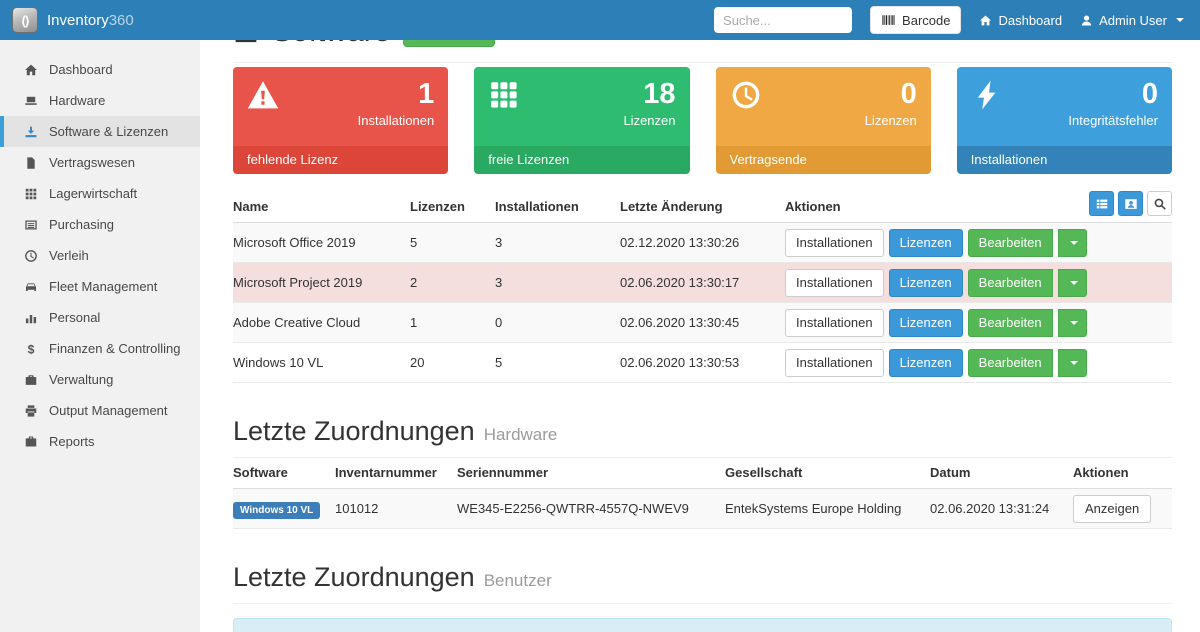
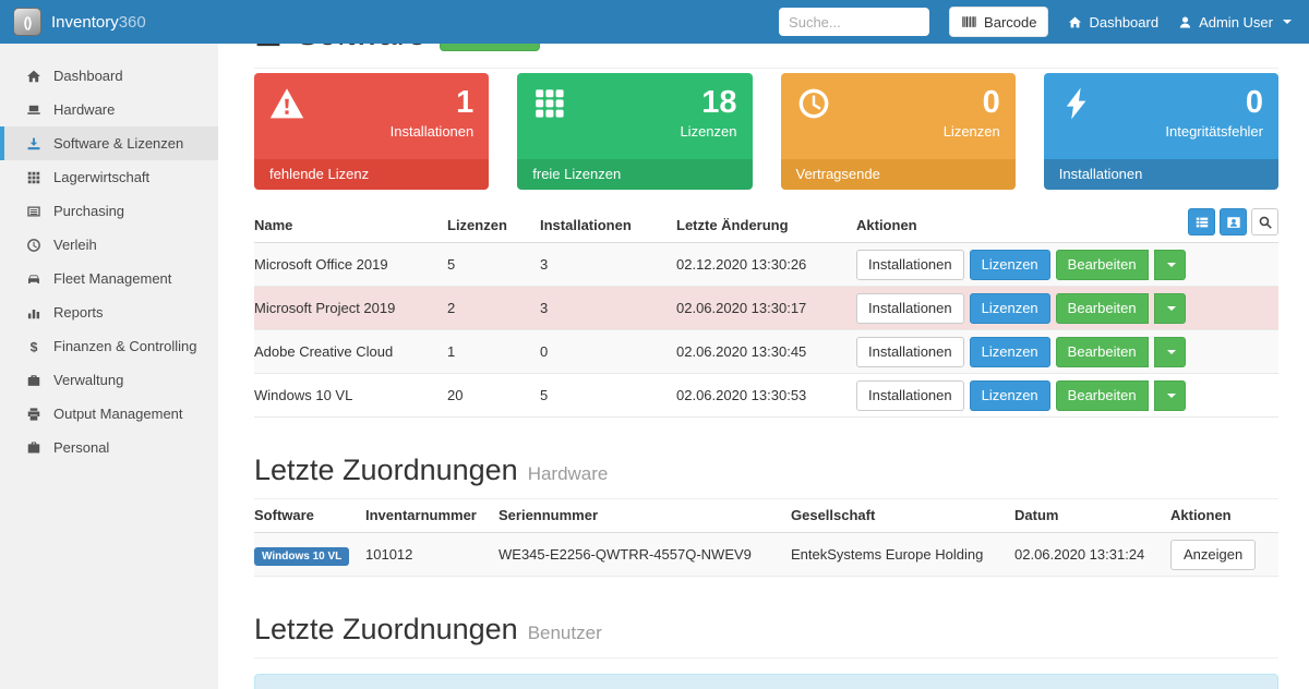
  ()
  Inventory360
  Suche...
  Barcode
  Dashboard
  Admin User
  Dashboard
  Hardware
  Software & Lizenzen
- Vertragswesen
  Lagerwirtschaft
  Purchasing
  Verleih
  Fleet Management
- Personal
+ Reports
  $
  Finanzen & Controlling
  Verwaltung
  Output Management
- Reports
+ Personal
  1
  Installationen
  fehlende Lizenz
  18
  Lizenzen
  freie Lizenzen
  0
  Lizenzen
  Vertragsende
  0
  Integritätsfehler
  Installationen
  Name	Lizenzen	Installationen	Letzte Änderung	Aktionen
  Microsoft Office 2019	5	3	02.12.2020 13:30:26	Installationen Lizenzen Bearbeiten
  Microsoft Project 2019	2	3	02.06.2020 13:30:17	Installationen Lizenzen Bearbeiten
  Adobe Creative Cloud	1	0	02.06.2020 13:30:45	Installationen Lizenzen Bearbeiten
  Windows 10 VL	20	5	02.06.2020 13:30:53	Installationen Lizenzen Bearbeiten
  Letzte Zuordnungen Hardware
  Software	Inventarnummer	Seriennummer	Gesellschaft	Datum	Aktionen
  Windows 10 VL	101012	WE345-E2256-QWTRR-4557Q-NWEV9	EntekSystems Europe Holding	02.06.2020 13:31:24	Anzeigen
  Letzte Zuordnungen Benutzer
